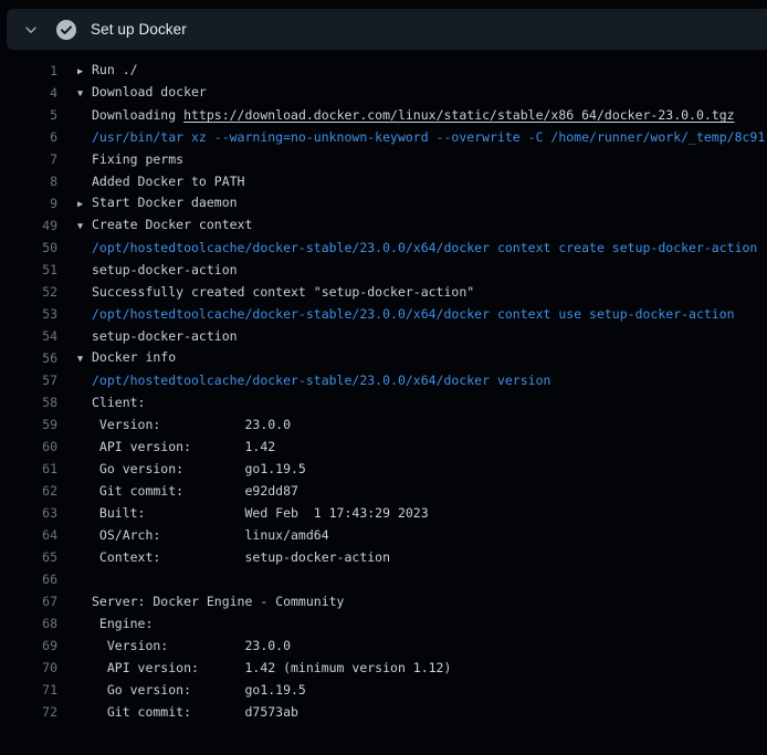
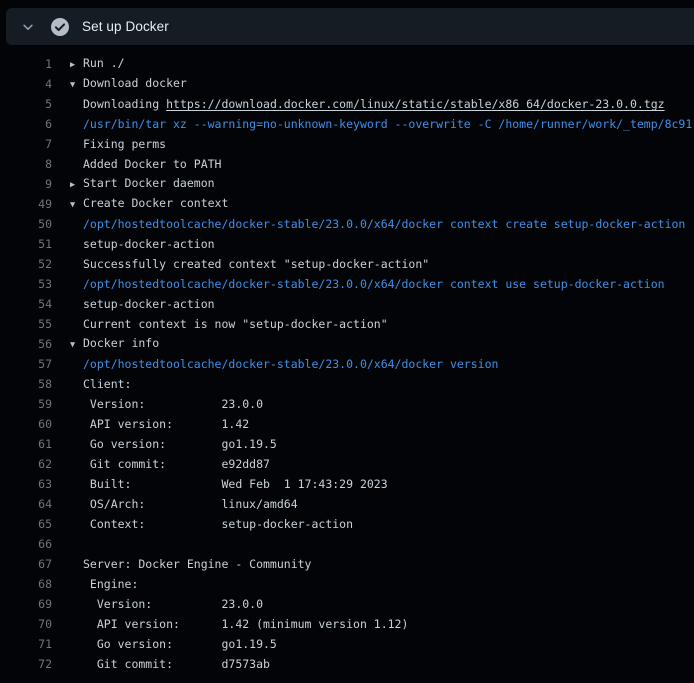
  Set up Docker
  1
  ▶ Run ./
  4
  ▼ Download docker
  5
  Downloading https://download.docker.com/linux/static/stable/x86_64/docker-23.0.0.tgz
  6
  /usr/bin/tar xz --warning=no-unknown-keyword --overwrite -C /home/runner/work/_temp/8c91
  7
  Fixing perms
  8
  Added Docker to PATH
  9
  ▶ Start Docker daemon
  49
  ▼ Create Docker context
  50
  /opt/hostedtoolcache/docker-stable/23.0.0/x64/docker context create setup-docker-action
  51
  setup-docker-action
  52
  Successfully created context "setup-docker-action"
  53
  /opt/hostedtoolcache/docker-stable/23.0.0/x64/docker context use setup-docker-action
  54
  setup-docker-action
+ 55
+ Current context is now "setup-docker-action"
  56
  ▼ Docker info
  57
  /opt/hostedtoolcache/docker-stable/23.0.0/x64/docker version
  58
  Client:
  59
  Version: 23.0.0
  60
  API version: 1.42
  61
  Go version: go1.19.5
  62
  Git commit: e92dd87
  63
  Built: Wed Feb 1 17:43:29 2023
  64
  OS/Arch: linux/amd64
  65
  Context: setup-docker-action
  66
  67
  Server: Docker Engine - Community
  68
  Engine:
  69
  Version: 23.0.0
  70
  API version: 1.42 (minimum version 1.12)
  71
  Go version: go1.19.5
  72
  Git commit: d7573ab
